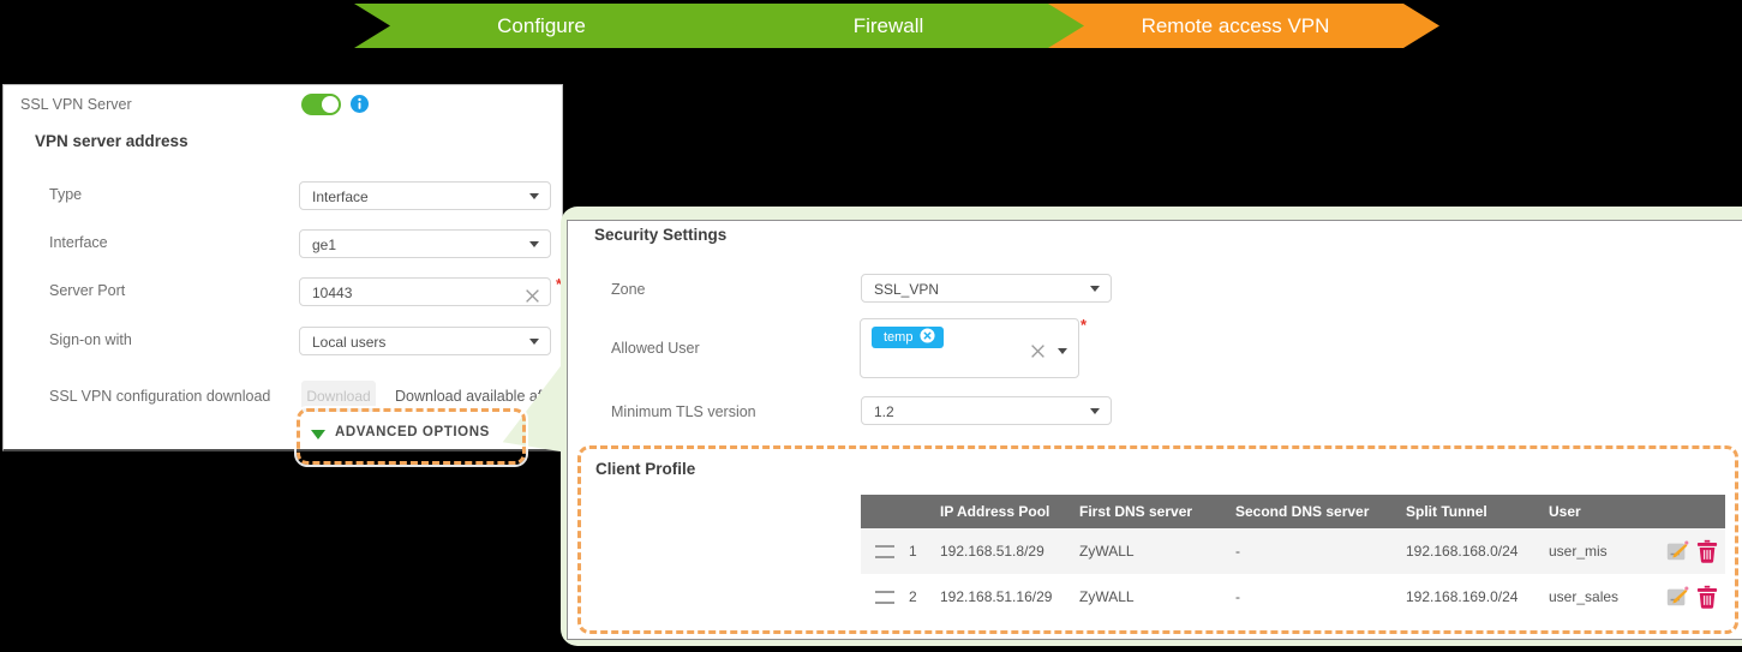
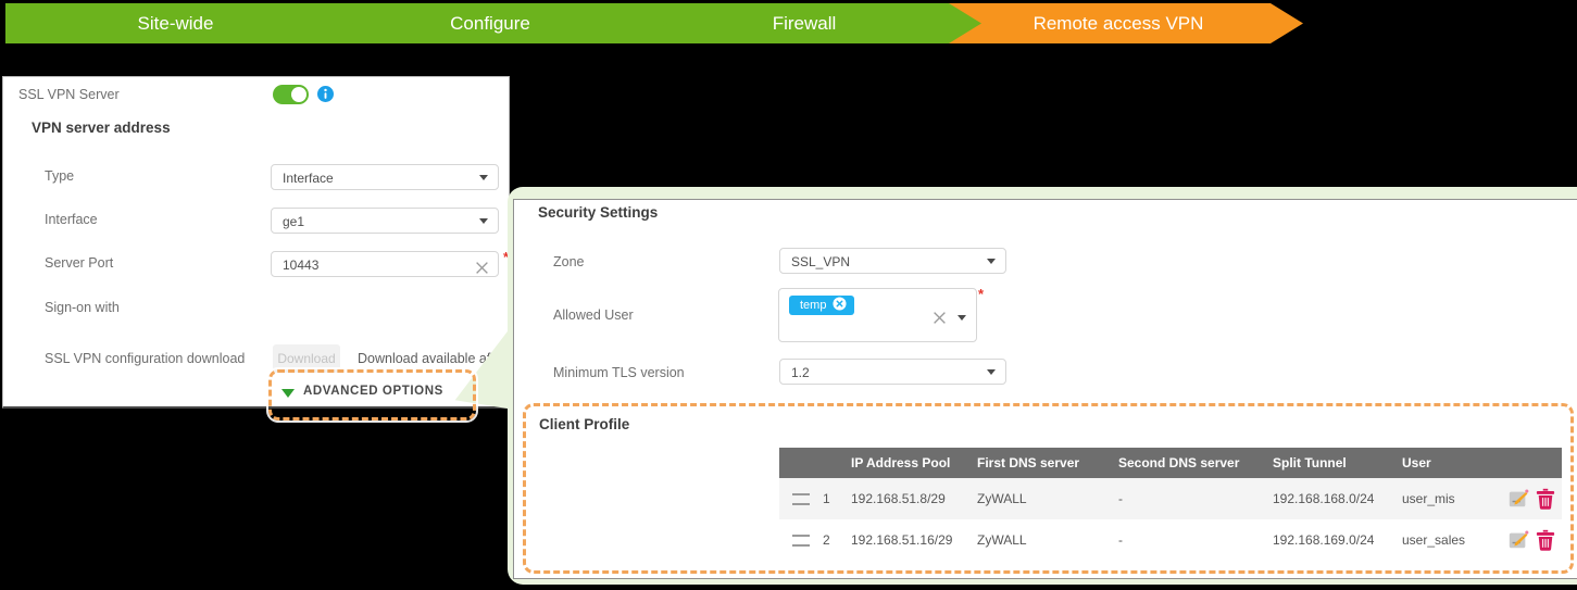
+ Site-wide
  Configure
  Firewall
  Remote access VPN
  SSL VPN Server
  VPN server address
  Type
  Interface
  Interface
  ge1
  Server Port
  10443
  *
  Sign-on with
- Local users
  SSL VPN configuration download
  Download
  Download available a
  ADVANCED OPTIONS
  Security Settings
  Zone
  SSL_VPN
  Allowed User
  temp
  *
  Minimum TLS version
  1.2
  Client Profile
  IP Address Pool
  First DNS server
  Second DNS server
  Split Tunnel
  User
  1
  192.168.51.8/29
  ZyWALL
  -
  192.168.168.0/24
  user_mis
  2
  192.168.51.16/29
  ZyWALL
  -
  192.168.169.0/24
  user_sales
